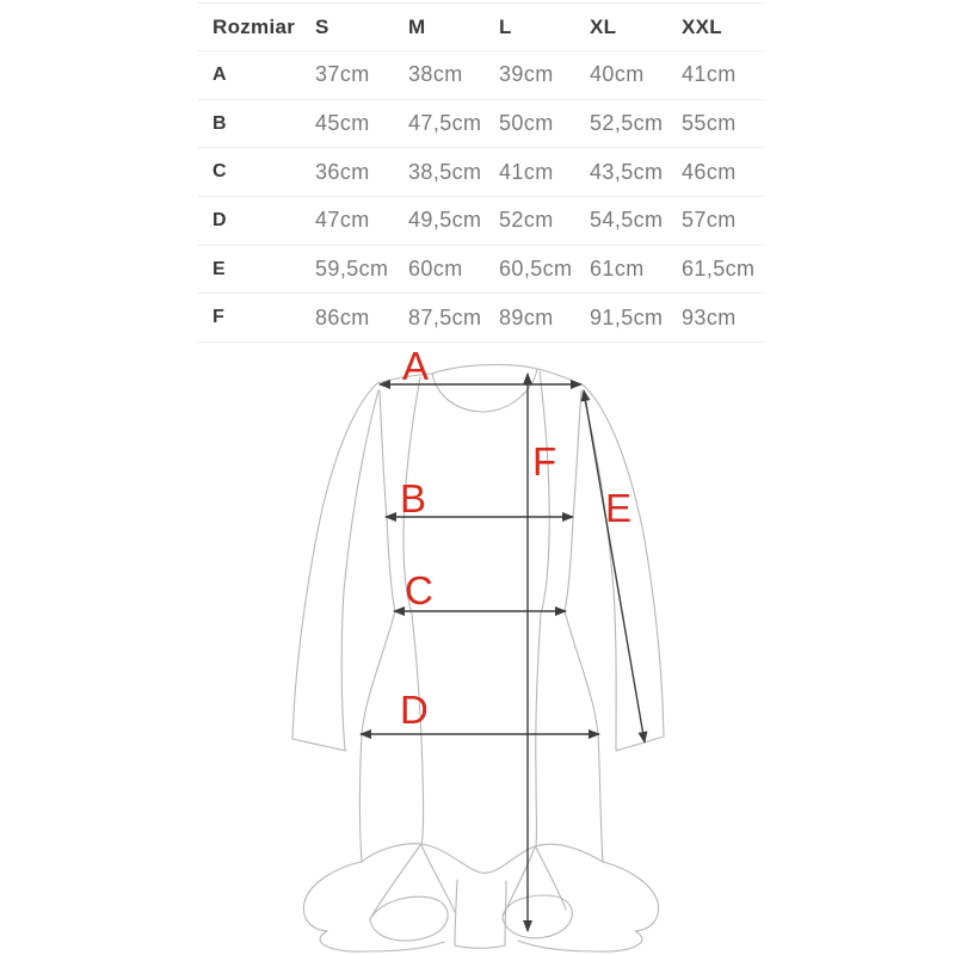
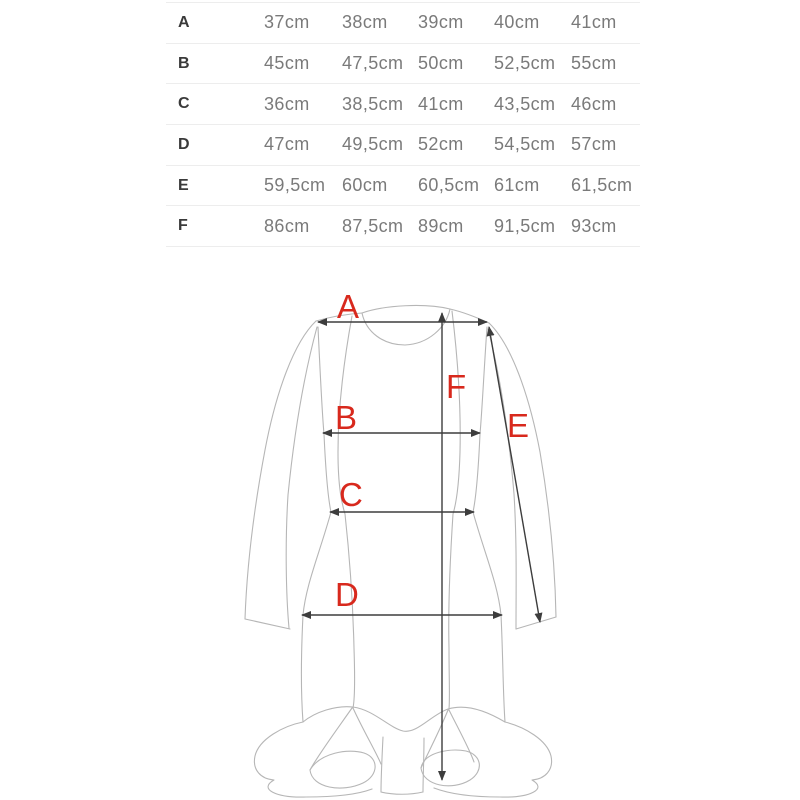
- Rozmiar
- S
- M
- L
- XL
- XXL
  A
  37cm
  38cm
  39cm
  40cm
  41cm
  B
  45cm
  47,5cm
  50cm
  52,5cm
  55cm
  C
  36cm
  38,5cm
  41cm
  43,5cm
  46cm
  D
  47cm
  49,5cm
  52cm
  54,5cm
  57cm
  E
  59,5cm
  60cm
  60,5cm
  61cm
  61,5cm
  F
  86cm
  87,5cm
  89cm
  91,5cm
  93cm
  A
  B
  C
  D
  E
  F
